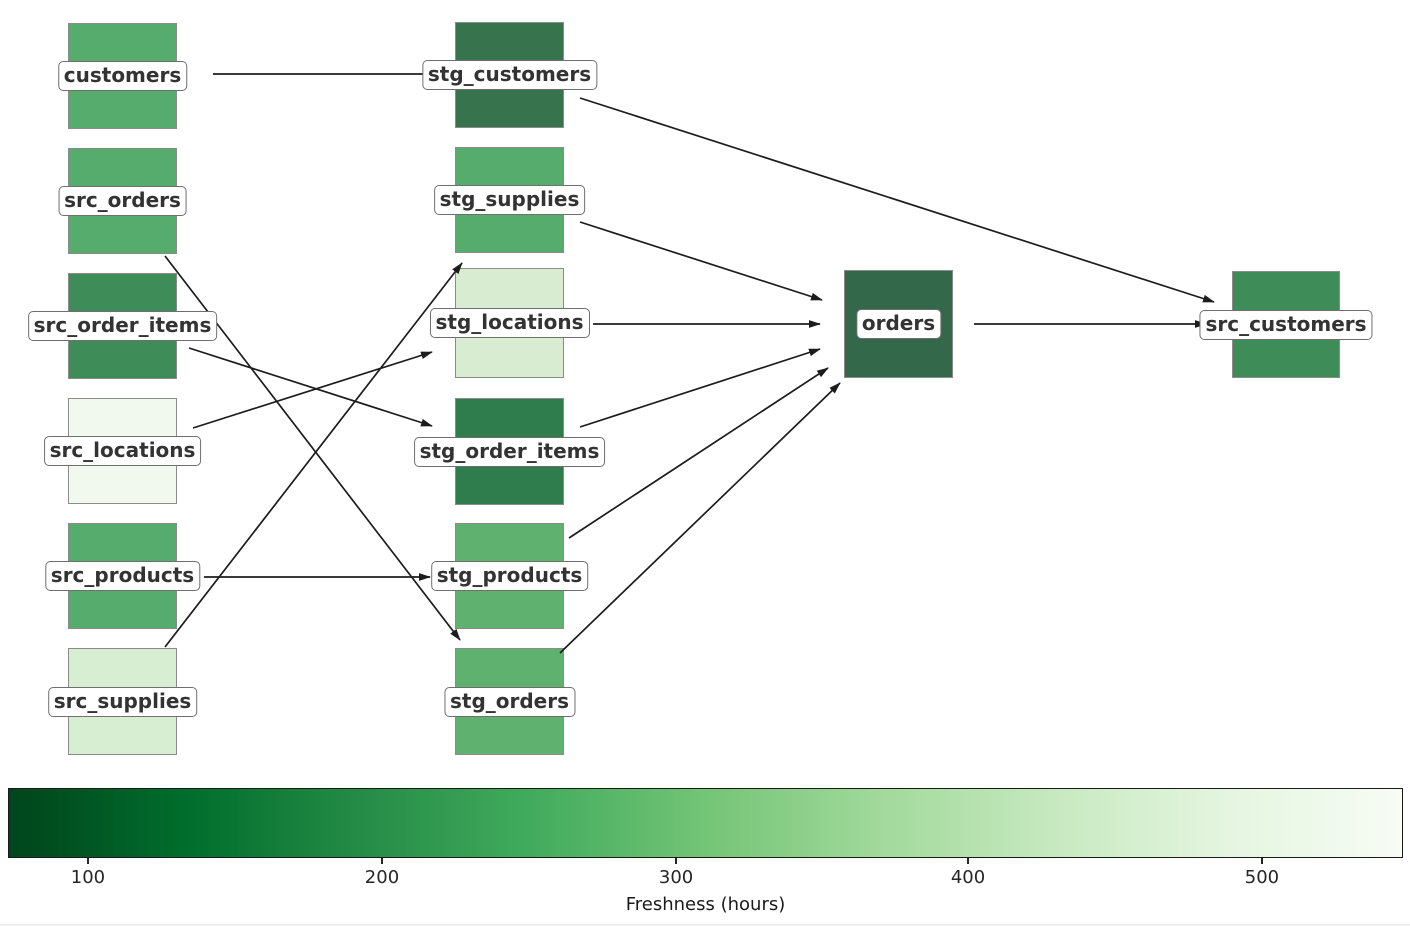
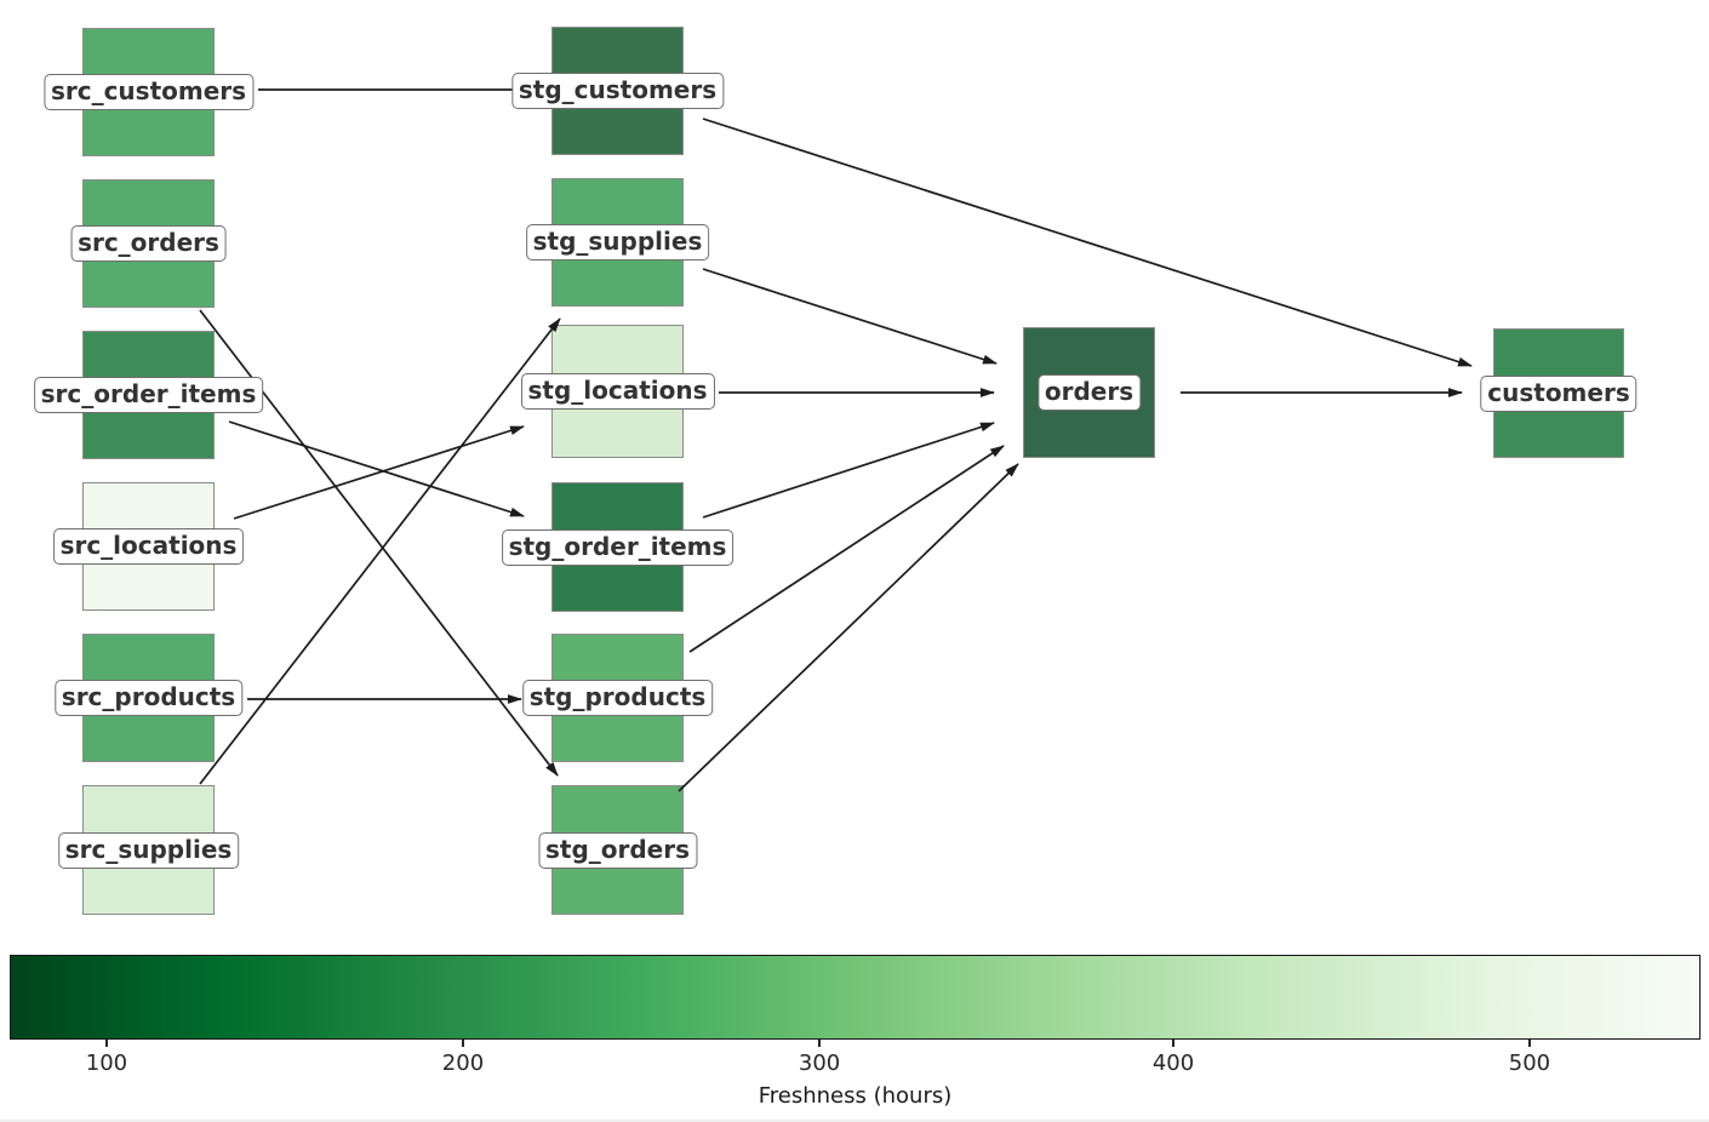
- customers
+ src_customers
  src_orders
  src_order_items
  src_locations
  src_products
  src_supplies
  stg_customers
  stg_supplies
  stg_locations
  stg_order_items
  stg_products
  stg_orders
  orders
- src_customers
+ customers
  100
  200
  300
  400
  500
  Freshness (hours)
